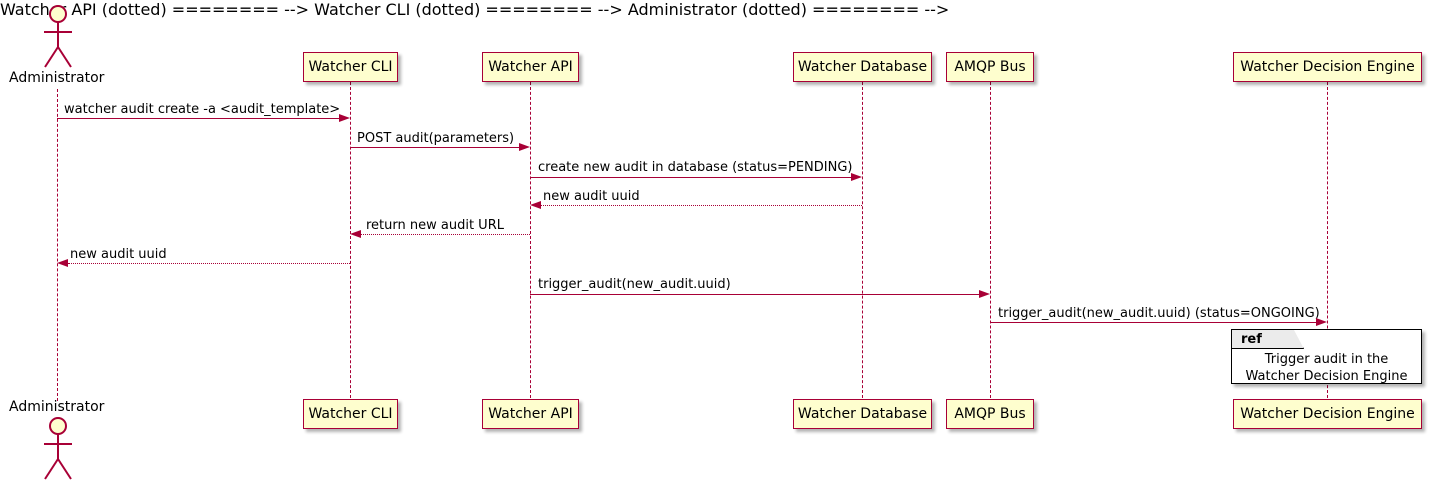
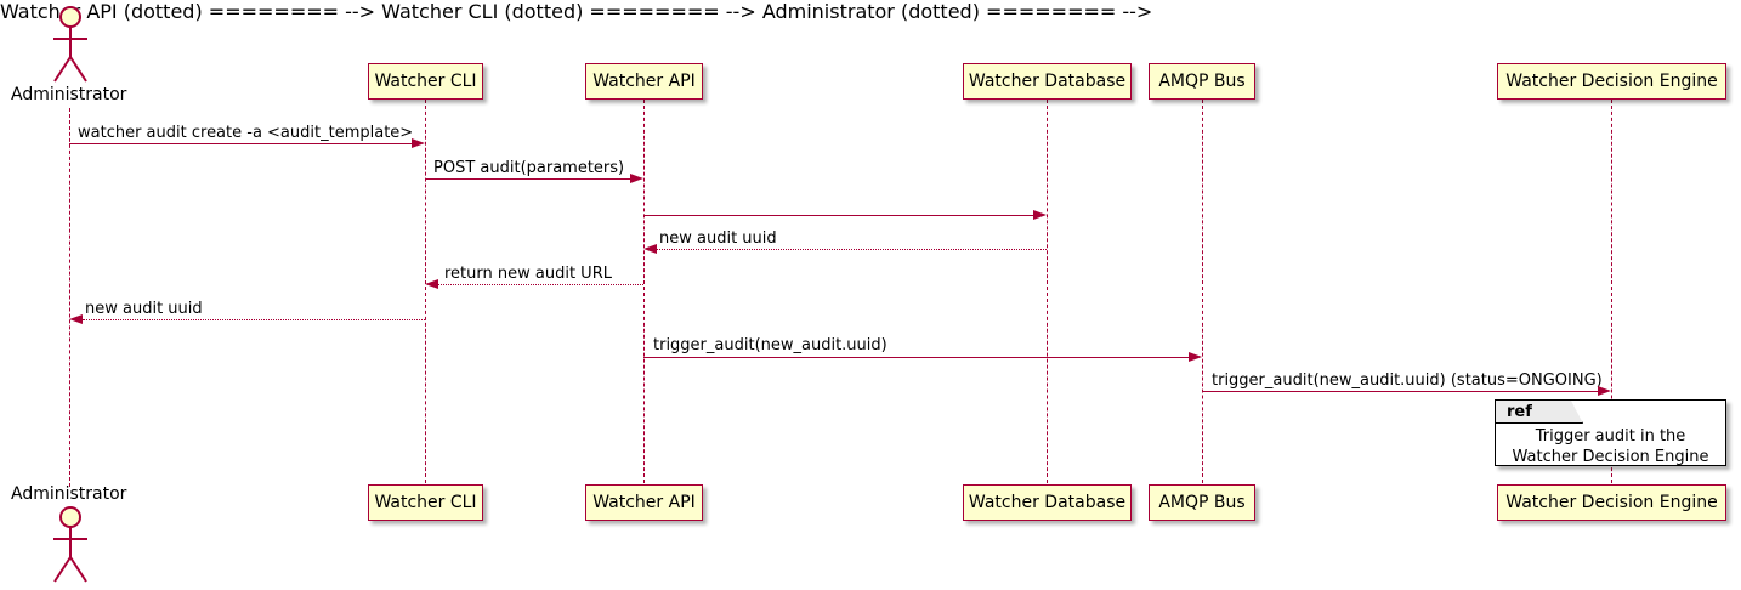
  Administrator
  Watcher CLI
  Watcher API
  Watcher Database
  AMQP Bus
  Watcher Decision Engine
  watcher audit create -a <audit_template>
  POST audit(parameters)
- create new audit in database (status=PENDING)
  Watcher API (dotted) ======== -->
  new audit uuid
  Watcher CLI (dotted) ======== -->
  return new audit URL
  Administrator (dotted) ======== -->
  new audit uuid
  trigger_audit(new_audit.uuid)
  trigger_audit(new_audit.uuid) (status=ONGOING)
  ref
  Trigger audit in the
  Watcher Decision Engine
  Watcher CLI
  Watcher API
  Watcher Database
  AMQP Bus
  Watcher Decision Engine
  Administrator
